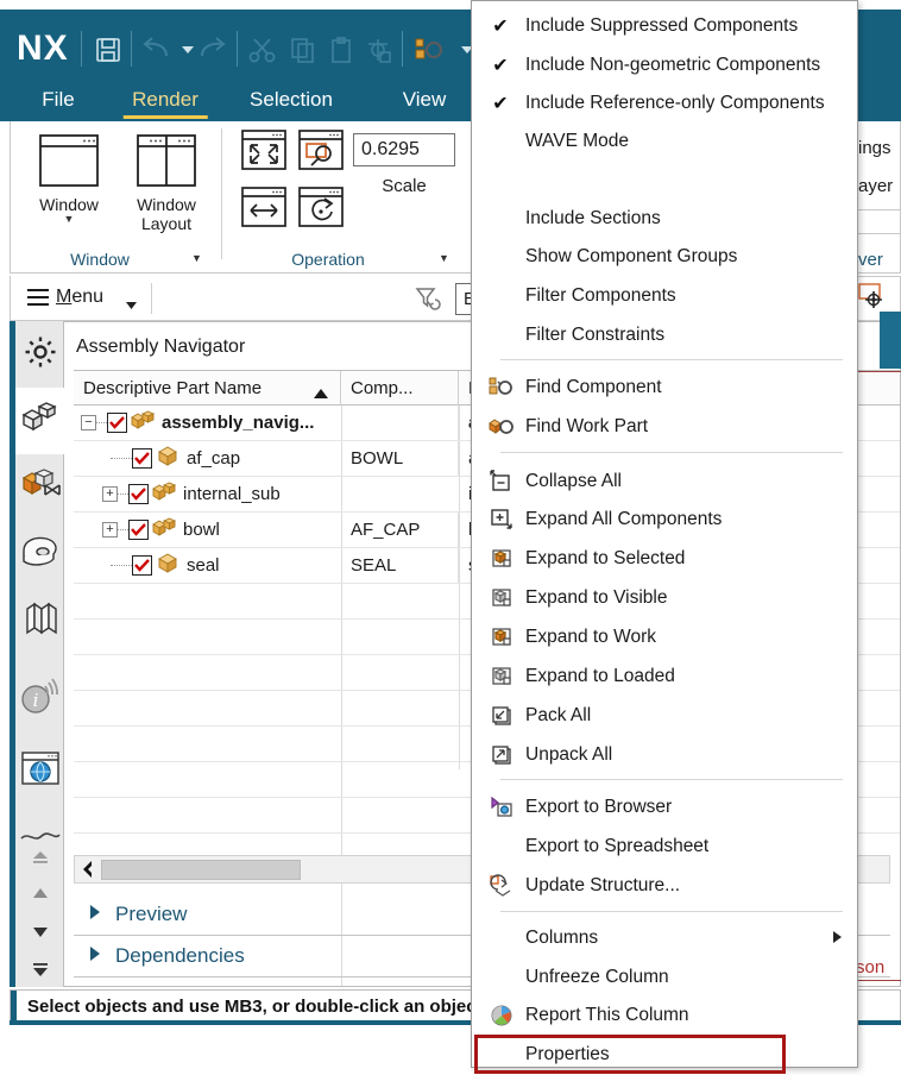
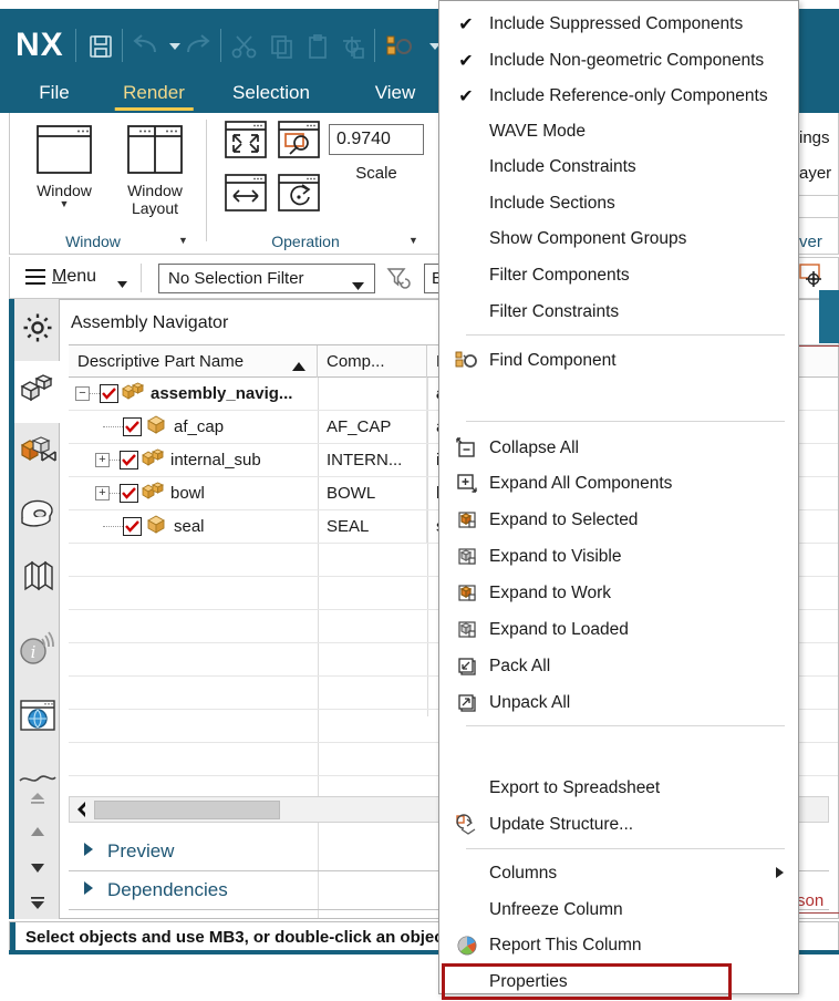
  NX
  File
  Render
  Selection
  View
  Window
  ▼
  Window Layout
  Window
  ▼
- 0.6295
+ 0.9740
  Scale
  Operation
  ▼
  Menu
+ No Selection Filter
  i
  Assembly Navigator
  Descriptive Part Name
  Comp...
  −
  assembly_navig...
  af_cap
- BOWL
+ AF_CAP
  +
  internal_sub
+ INTERN...
  +
  bowl
- AF_CAP
+ BOWL
  seal
  SEAL
  Preview
  Dependencies
  ings
  ayer
  ver
  son
  Select objects and use MB3, or double-click an obje
  ✔
  Include Suppressed Components
  ✔
  Include Non-geometric Components
  ✔
  Include Reference-only Components
  WAVE Mode
+ Include Constraints
  Include Sections
  Show Component Groups
  Filter Components
  Filter Constraints
  Find Component
- Find Work Part
  Collapse All
  Expand All Components
  Expand to Selected
  Expand to Visible
  Expand to Work
  Expand to Loaded
  Pack All
  Unpack All
- Export to Browser
  Export to Spreadsheet
  Update Structure...
  Columns
  Unfreeze Column
  Report This Column
  Properties
